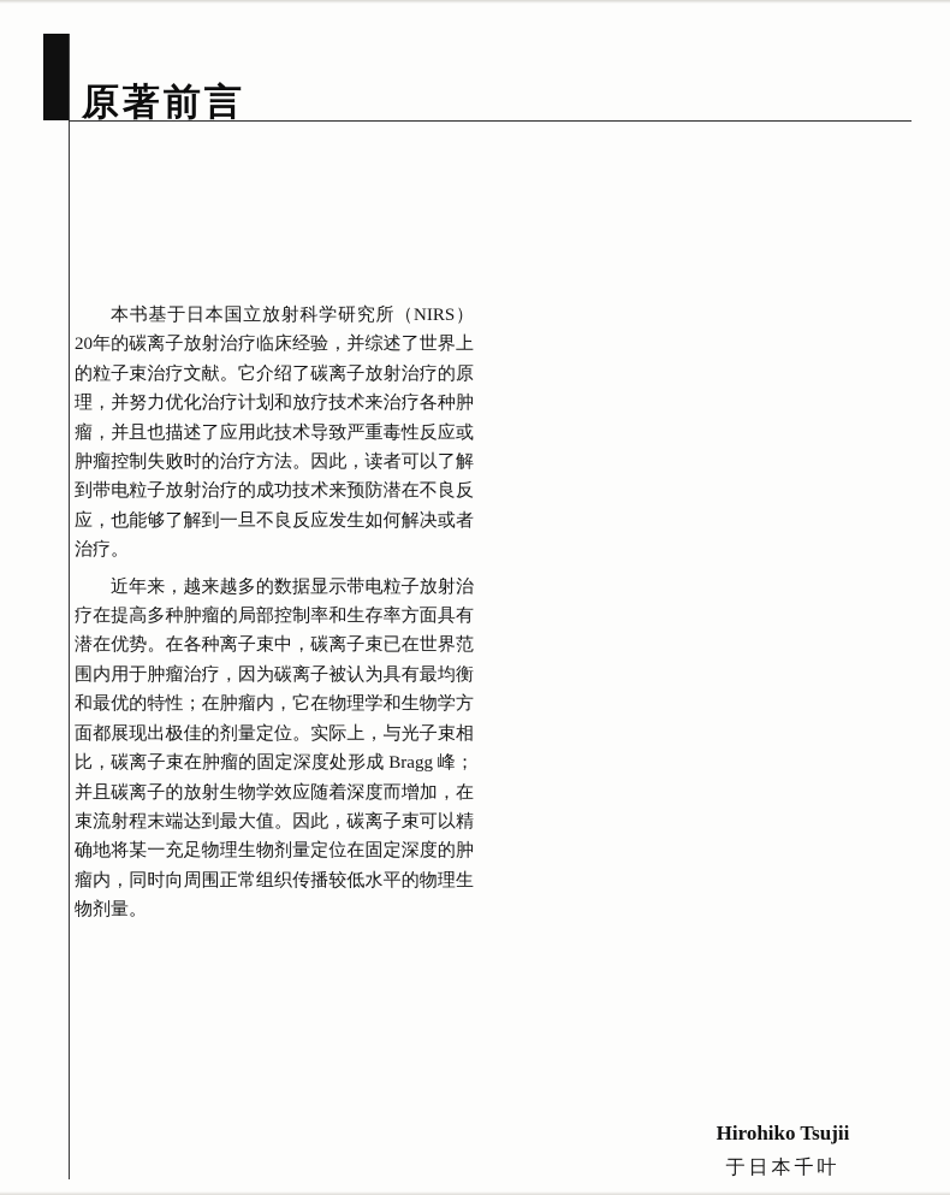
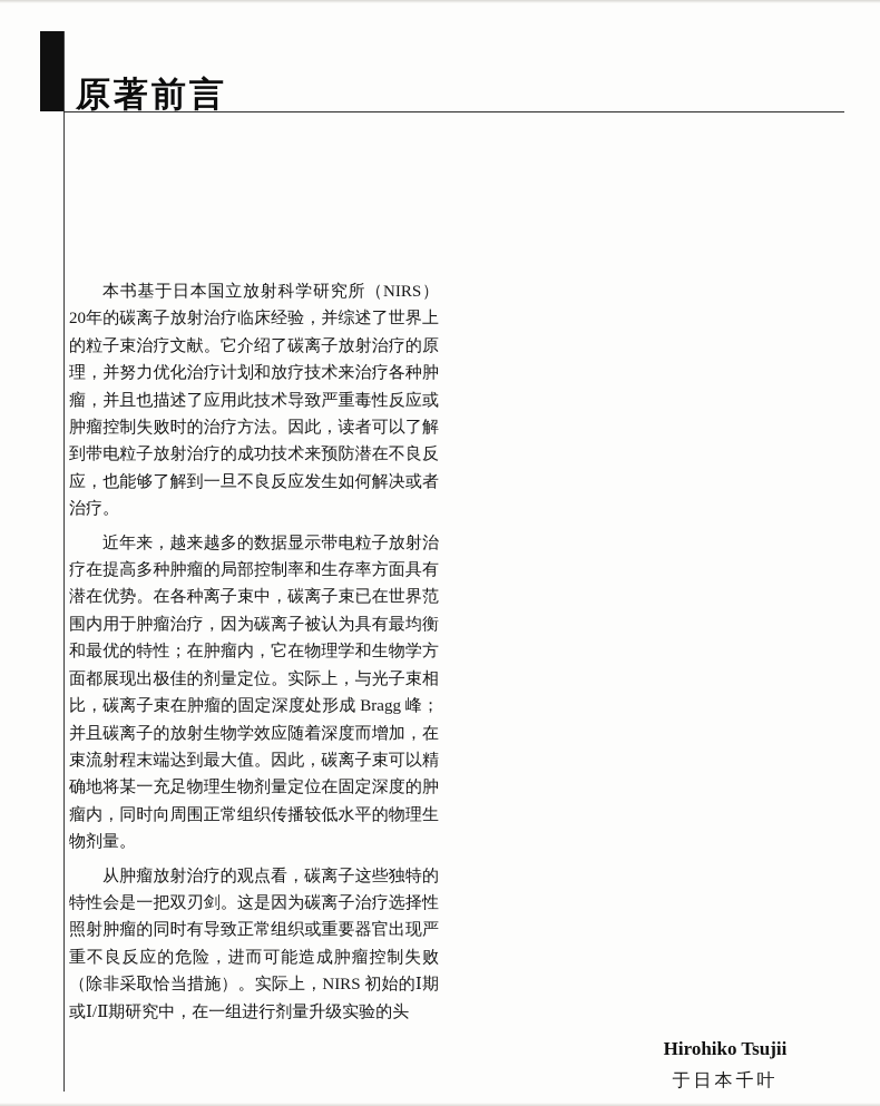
  原著前言
  本书基于日本国立放射科学研究所（NIRS）20年的碳离子放射治疗临床经验，并综述了世界上的粒子束治疗文献。它介绍了碳离子放射治疗的原理，并努力优化治疗计划和放疗技术来治疗各种肿瘤，并且也描述了应用此技术导致严重毒性反应或肿瘤控制失败时的治疗方法。因此，读者可以了解到带电粒子放射治疗的成功技术来预防潜在不良反应，也能够了解到一旦不良反应发生如何解决或者治疗。
  近年来，越来越多的数据显示带电粒子放射治疗在提高多种肿瘤的局部控制率和生存率方面具有潜在优势。在各种离子束中，碳离子束已在世界范围内用于肿瘤治疗，因为碳离子被认为具有最均衡和最优的特性；在肿瘤内，它在物理学和生物学方面都展现出极佳的剂量定位。实际上，与光子束相比，碳离子束在肿瘤的固定深度处形成 Bragg 峰；并且碳离子的放射生物学效应随着深度而增加，在束流射程末端达到最大值。因此，碳离子束可以精确地将某一充足物理生物剂量定位在固定深度的肿瘤内，同时向周围正常组织传播较低水平的物理生物剂量。
+ 从肿瘤放射治疗的观点看，碳离子这些独特的特性会是一把双刃剑。这是因为碳离子治疗选择性照射肿瘤的同时有导致正常组织或重要器官出现严重不良反应的危险，进而可能造成肿瘤控制失败（除非采取恰当措施）。实际上，NIRS 初始的Ⅰ期或Ⅰ/Ⅱ期研究中，在一组进行剂量升级实验的头
  Hirohiko Tsujii
  于日本千叶
